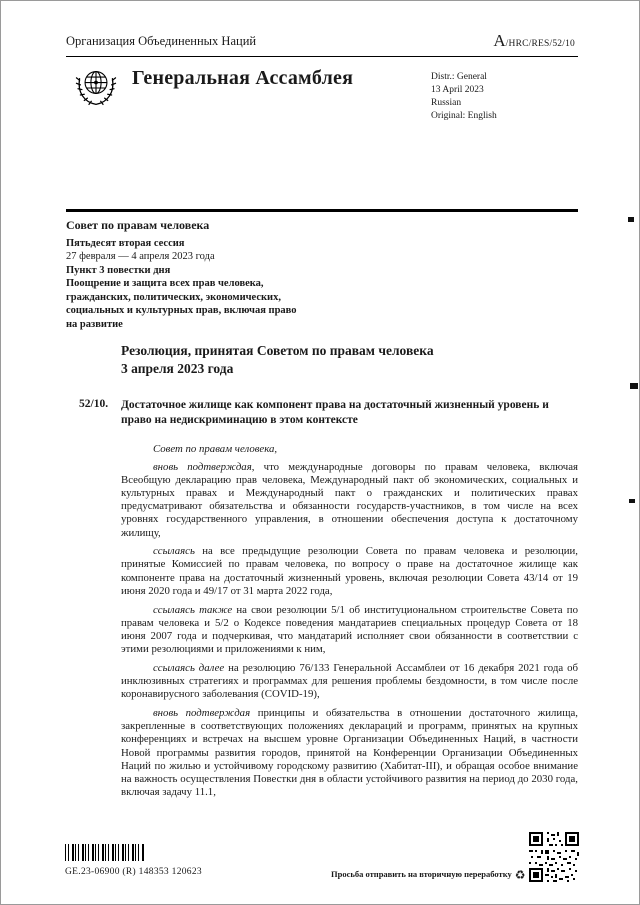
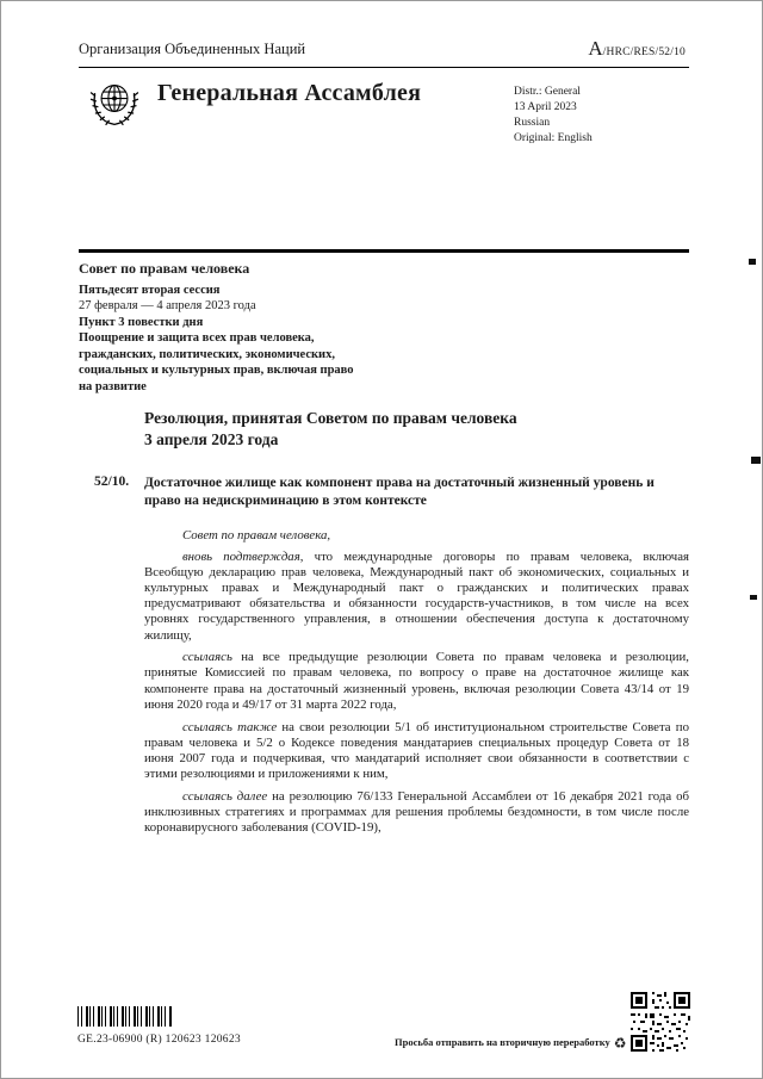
  Организация Объединенных Наций
  A/HRC/RES/52/10
  Генеральная Ассамблея
  Distr.: General
  13 April 2023
  Russian
  Original: English
  Совет по правам человека
  Пятьдесят вторая сессия
  27 февраля — 4 апреля 2023 года
  Пункт 3 повестки дня
  Поощрение и защита всех прав человека, гражданских, политических, экономических, социальных и культурных прав, включая право на развитие
  Резолюция, принятая Советом по правам человека
  3 апреля 2023 года
  52/10.
  Достаточное жилище как компонент права на достаточный жизненный уровень и право на недискриминацию в этом контексте
  Совет по правам человека,
  вновь подтверждая, что международные договоры по правам человека, включая Всеобщую декларацию прав человека, Международный пакт об экономических, социальных и культурных правах и Международный пакт о гражданских и политических правах предусматривают обязательства и обязанности государств-участников, в том числе на всех уровнях государственного управления, в отношении обеспечения доступа к достаточному жилищу,
  ссылаясь на все предыдущие резолюции Совета по правам человека и резолюции, принятые Комиссией по правам человека, по вопросу о праве на достаточное жилище как компоненте права на достаточный жизненный уровень, включая резолюции Совета 43/14 от 19 июня 2020 года и 49/17 от 31 марта 2022 года,
  ссылаясь также на свои резолюции 5/1 об институциональном строительстве Совета по правам человека и 5/2 о Кодексе поведения мандатариев специальных процедур Совета от 18 июня 2007 года и подчеркивая, что мандатарий исполняет свои обязанности в соответствии с этими резолюциями и приложениями к ним,
  ссылаясь далее на резолюцию 76/133 Генеральной Ассамблеи от 16 декабря 2021 года об инклюзивных стратегиях и программах для решения проблемы бездомности, в том числе после коронавирусного заболевания (COVID-19),
- вновь подтверждая принципы и обязательства в отношении достаточного жилища, закрепленные в соответствующих положениях деклараций и программ, принятых на крупных конференциях и встречах на высшем уровне Организации Объединенных Наций, в частности Новой программы развития городов, принятой на Конференции Организации Объединенных Наций по жилью и устойчивому городскому развитию (Хабитат-III), и обращая особое внимание на важность осуществления Повестки дня в области устойчивого развития на период до 2030 года, включая задачу 11.1,
- GE.23-06900 (R) 148353 120623
+ GE.23-06900 (R) 120623 120623
  Просьба отправить на вторичную переработку ♻
